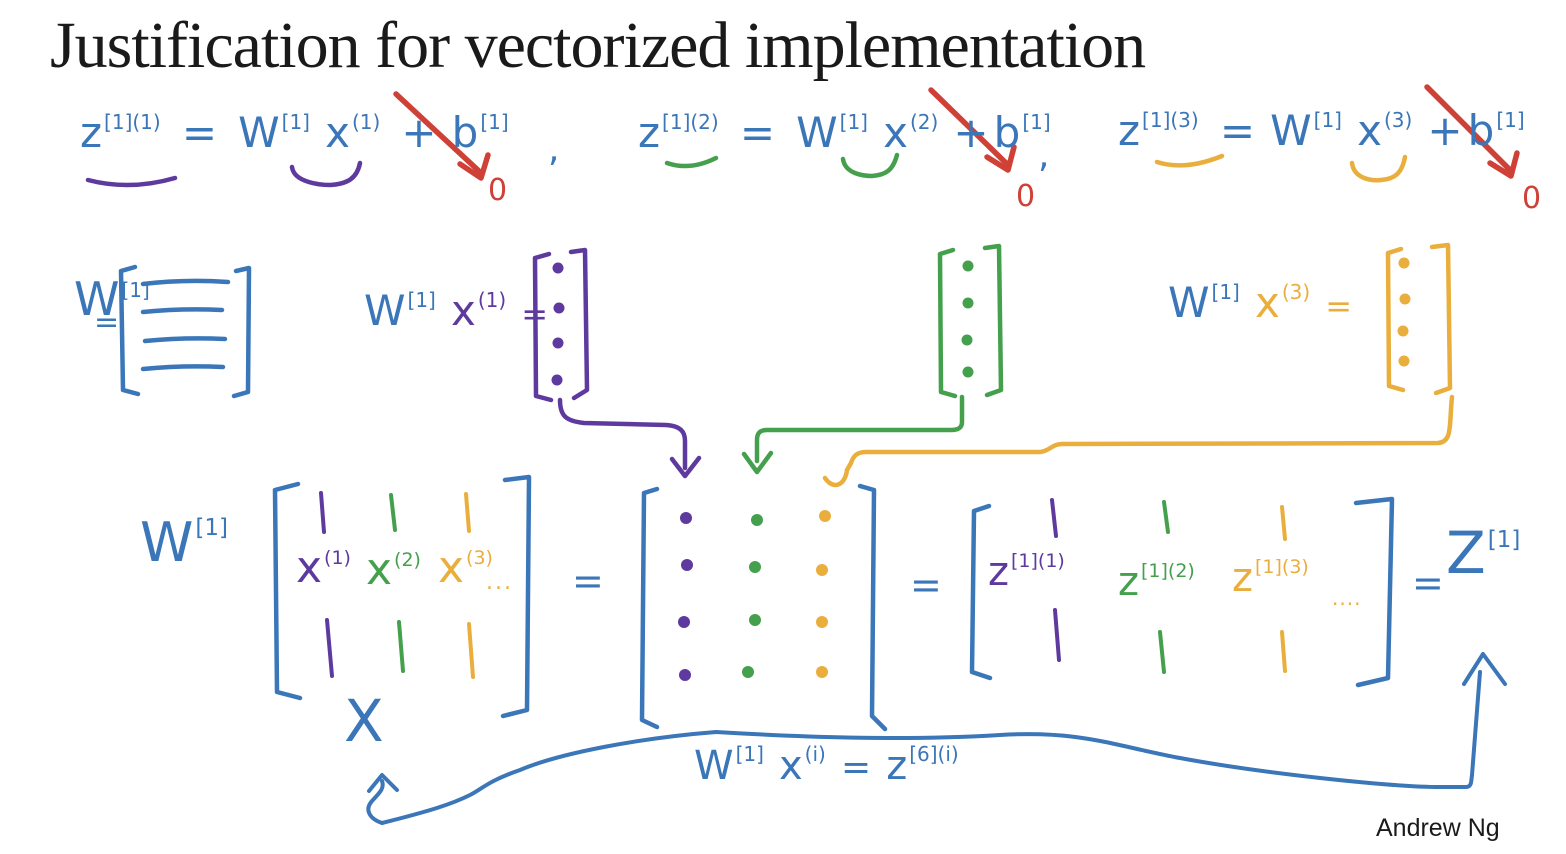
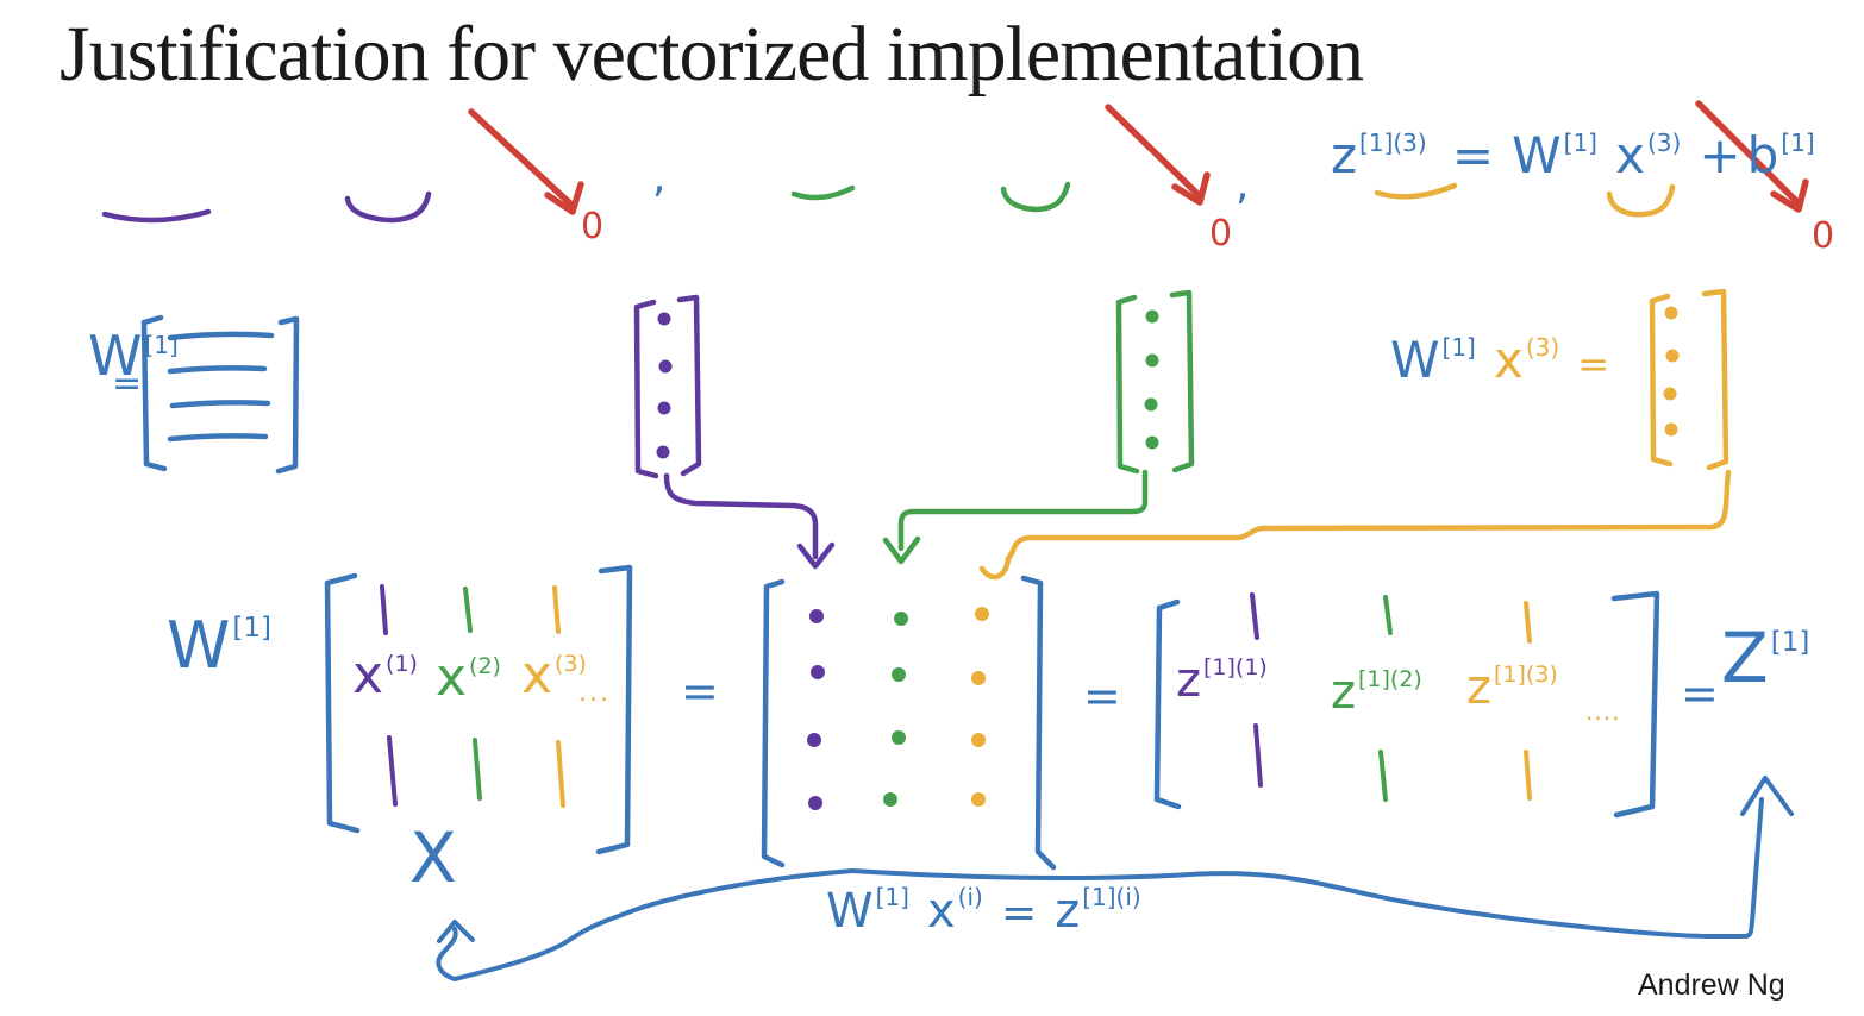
  Justification for vectorized implementation
- z[1](1) = W[1] x(1) + b[1]
  0
  ,
- z[1](2) = W[1] x(2) + b[1]
  0
  ,
  z[1](3) = W[1] x(3) + b[1]
  0
  W[1]
  =
- W[1] x(1) =
  W[1] x(3) =
  W[1]
  x(1)
  x(2)
  x(3)
  ...
  =
  =
  z[1](1)
  z[1](2)
  z[1](3)
  ....
  =
  Z[1]
  X
- W[1] x(i) = z[6](i)
+ W[1] x(i) = z[1](i)
  Andrew Ng
